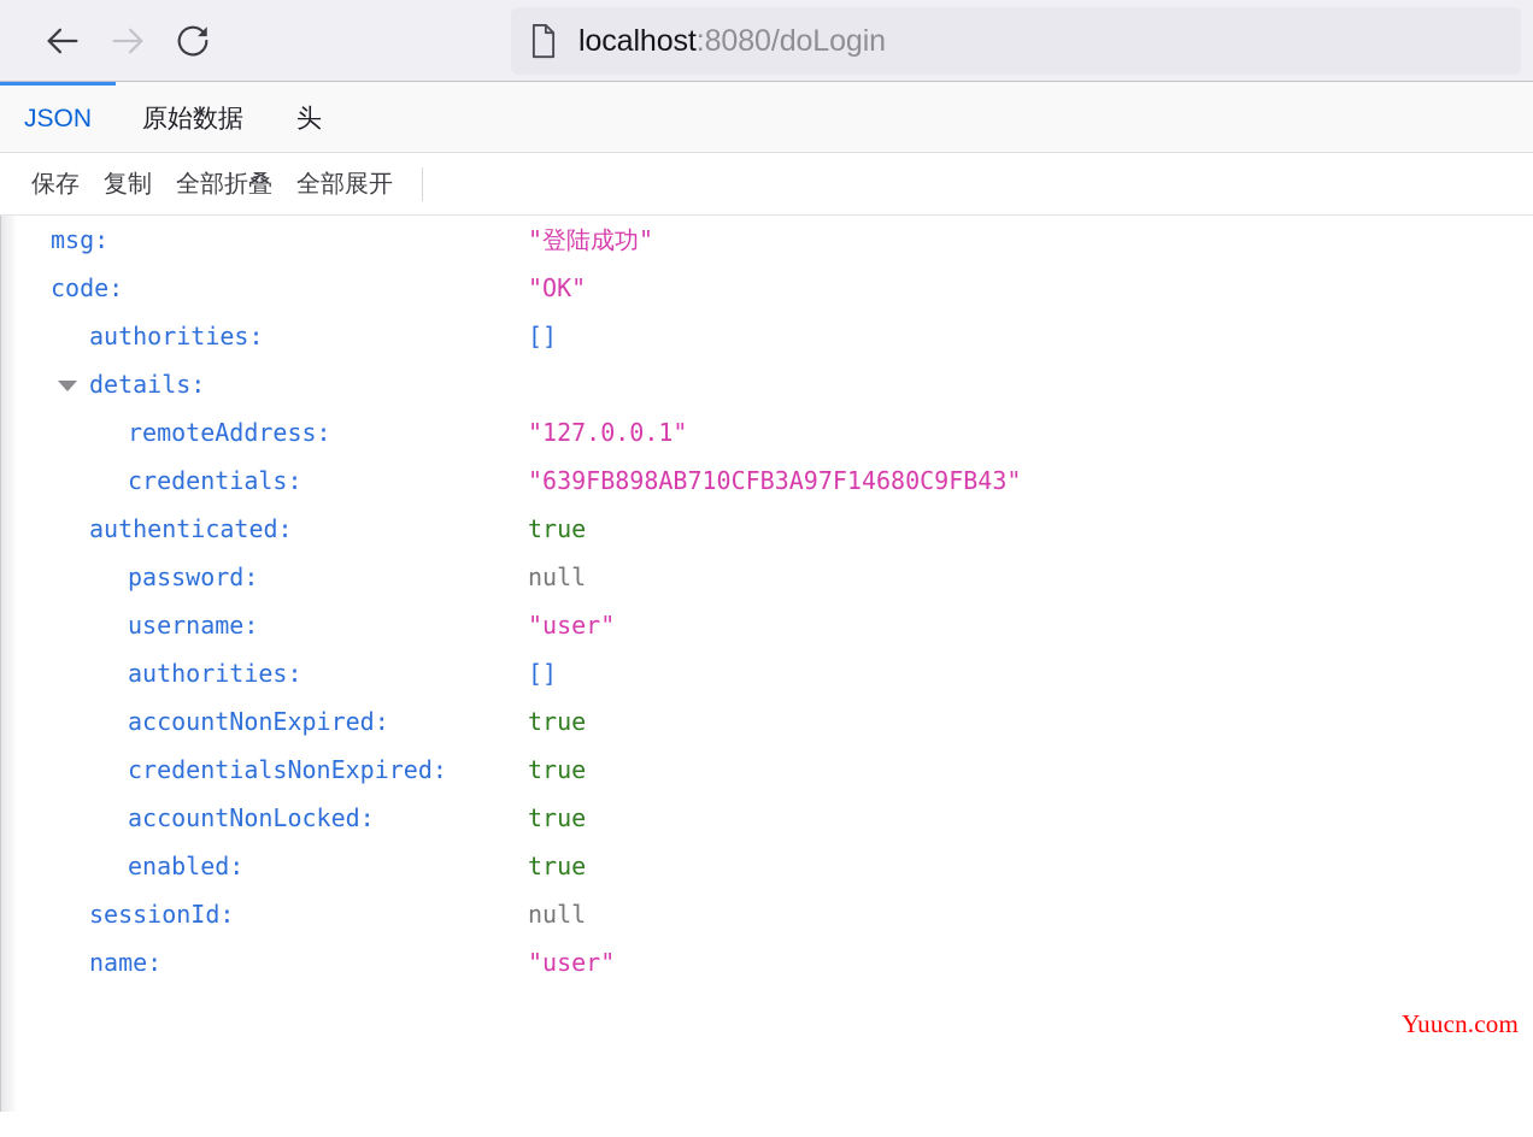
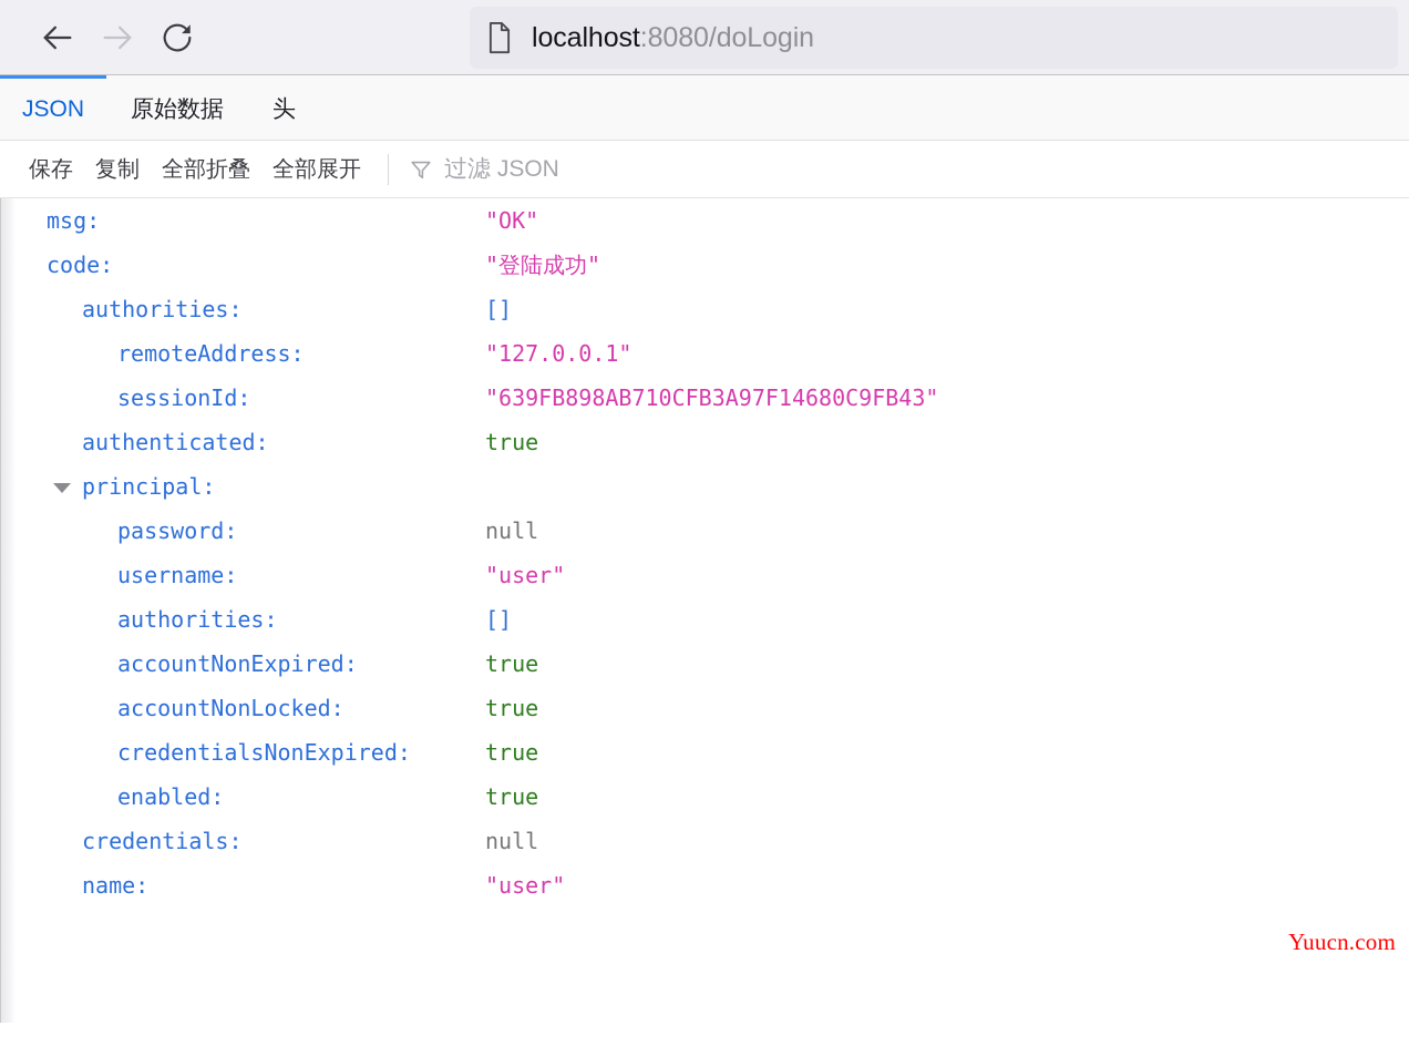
  localhost:8080/doLogin
  JSON
  原始数据
  头
  保存
  复制
  全部折叠
  全部展开
+ 过滤 JSON
  msg:
- "登陆成功"
+ "OK"
  code:
- "OK"
+ "登陆成功"
  authorities:
  []
- details:
  remoteAddress:
  "127.0.0.1"
- credentials:
+ sessionId:
  "639FB898AB710CFB3A97F14680C9FB43"
  authenticated:
  true
+ principal:
  password:
  null
  username:
  "user"
  authorities:
  []
  accountNonExpired:
  true
- credentialsNonExpired:
+ accountNonLocked:
  true
- accountNonLocked:
+ credentialsNonExpired:
  true
  enabled:
  true
- sessionId:
+ credentials:
  null
  name:
  "user"
  Yuucn.com
